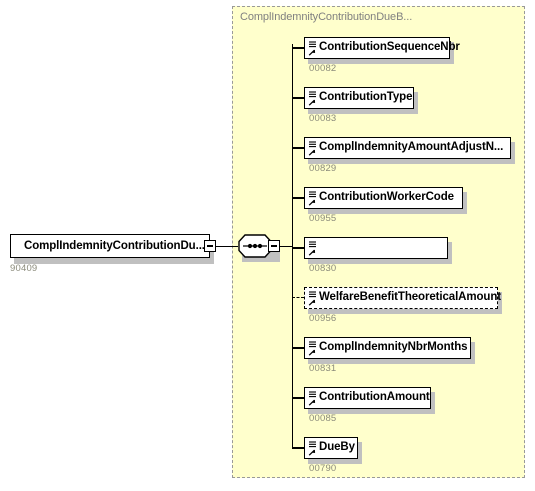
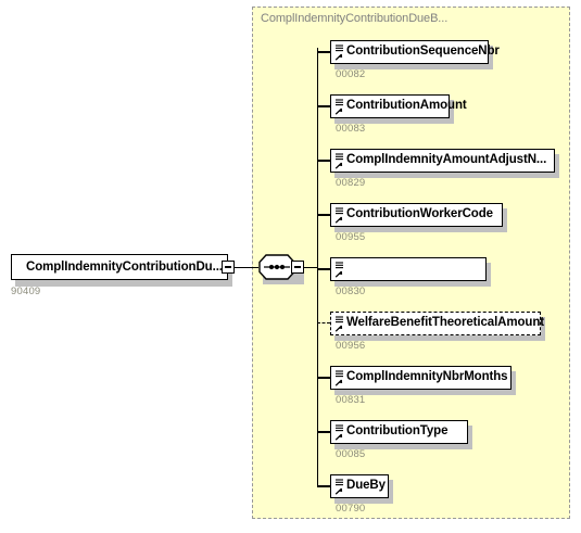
  ComplIndemnityContributionDueB...
  ComplIndemnityContributionDu..
  90409
  ContributionSequenceNbr
  00082
- ContributionType
+ ContributionAmount
  00083
  ComplIndemnityAmountAdjustN...
  00829
  ContributionWorkerCode
  00955
  00830
  WelfareBenefitTheoreticalAmount
  00956
  ComplIndemnityNbrMonths
  00831
- ContributionAmount
+ ContributionType
  00085
  DueBy
  00790
